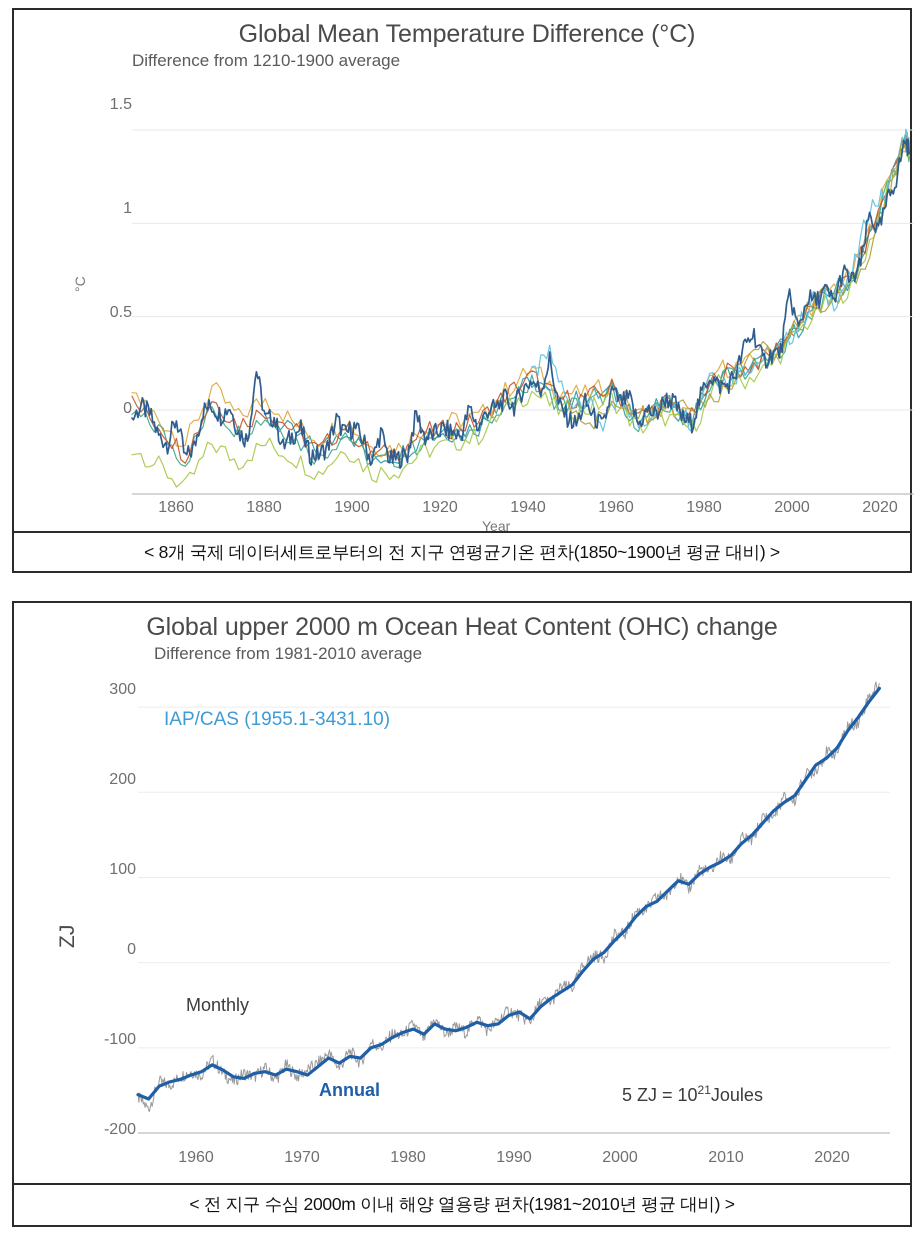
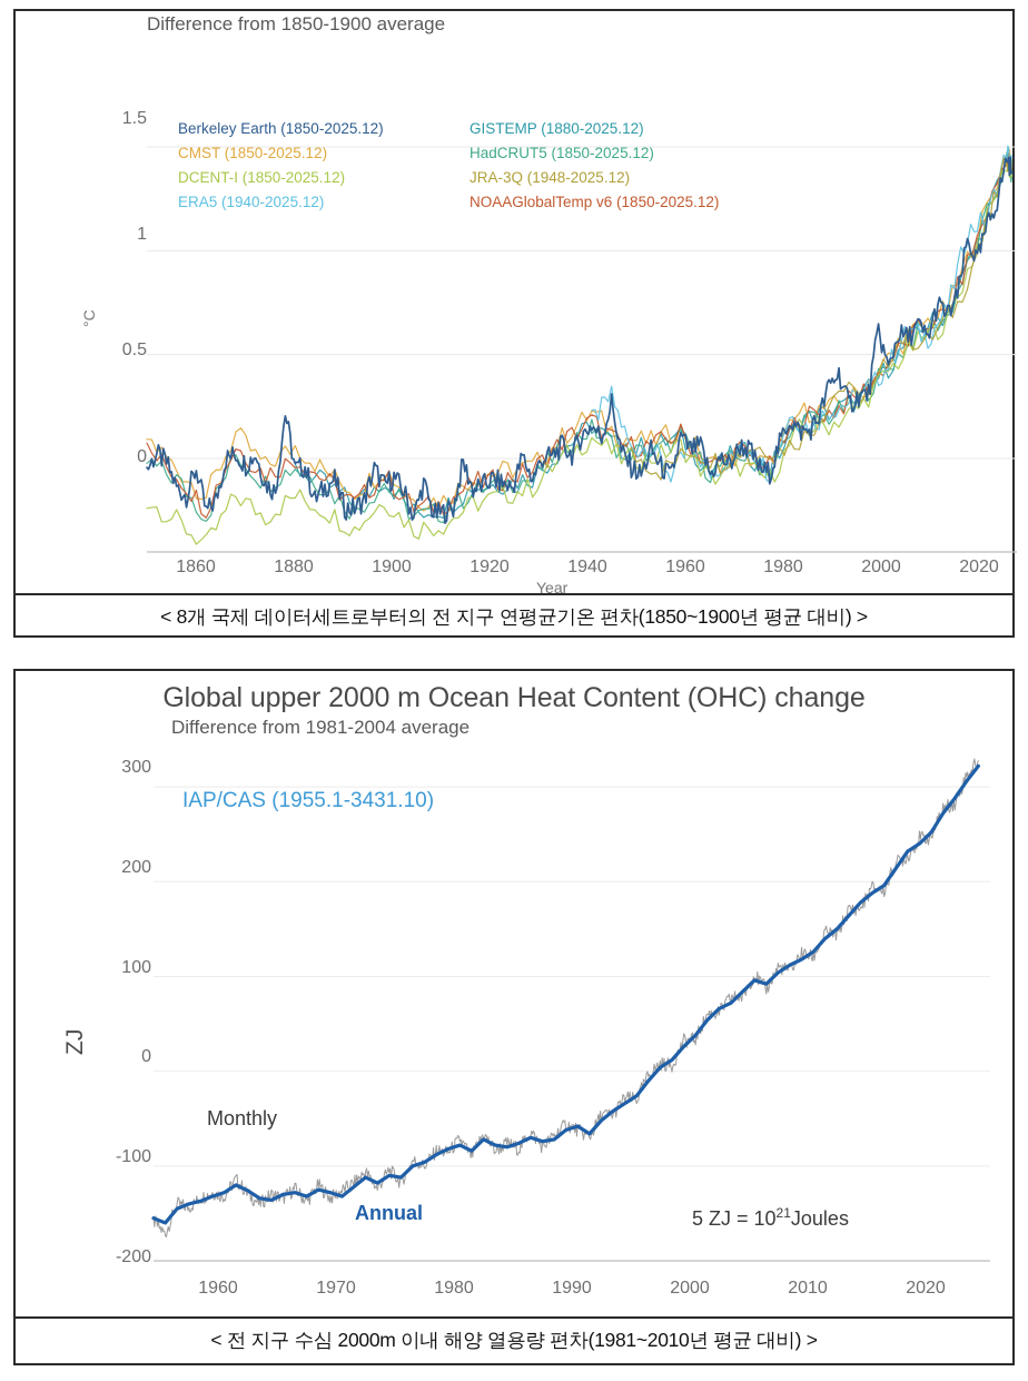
- Global Mean Temperature Difference (°C)
- Difference from 1210-1900 average
+ Difference from 1850-1900 average
+ Berkeley Earth (1850-2025.12)
+ GISTEMP (1880-2025.12)
+ CMST (1850-2025.12)
+ HadCRUT5 (1850-2025.12)
+ DCENT-I (1850-2025.12)
+ JRA-3Q (1948-2025.12)
+ ERA5 (1940-2025.12)
+ NOAAGlobalTemp v6 (1850-2025.12)
  1.5
  1
  0.5
  0
  1860
  1880
  1900
  1920
  1940
  1960
  1980
  2000
  2020
  Year
  < 8개 국제 데이터세트로부터의 전 지구 연평균기온 편차(1850~1900년 평균 대비) >
  Global upper 2000 m Ocean Heat Content (OHC) change
- Difference from 1981-2010 average
+ Difference from 1981-2004 average
  IAP/CAS (1955.1-3431.10)
  300
  200
  100
  0
  -100
  -200
  1960
  1970
  1980
  1990
  2000
  2010
  2020
  Monthly
  Annual
  5 ZJ = 1021Joules
  < 전 지구 수심 2000m 이내 해양 열용량 편차(1981~2010년 평균 대비) >
